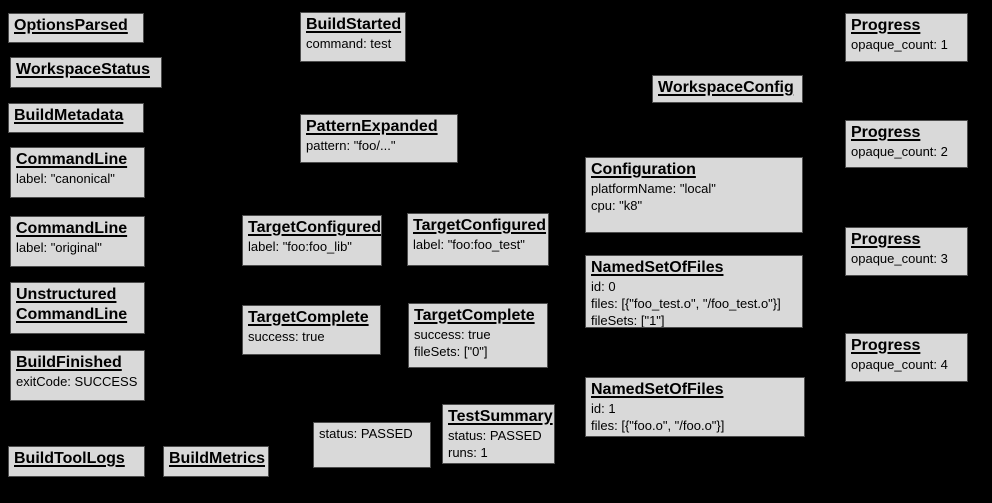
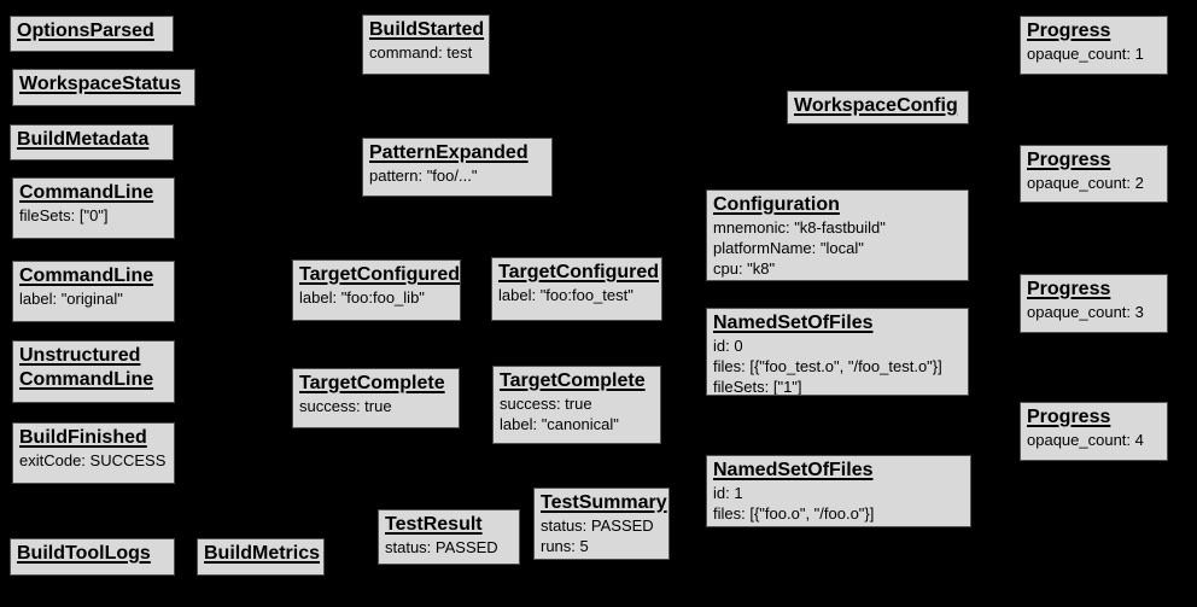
  OptionsParsed
  WorkspaceStatus
  BuildMetadata
  CommandLine
- label: "canonical"
+ fileSets: ["0"]
  CommandLine
  label: "original"
  Unstructured
  CommandLine
  BuildFinished
  exitCode: SUCCESS
  BuildToolLogs
  BuildMetrics
  BuildStarted
  command: test
  PatternExpanded
  pattern: "foo/..."
  TargetConfigured
  label: "foo:foo_lib"
  TargetConfigured
  label: "foo:foo_test"
  TargetComplete
  success: true
  TargetComplete
  success: true
- fileSets: ["0"]
+ label: "canonical"
+ TestResult
  status: PASSED
  TestSummary
  status: PASSED
- runs: 1
+ runs: 5
  WorkspaceConfig
  Configuration
+ mnemonic: "k8-fastbuild"
  platformName: "local"
  cpu: "k8"
  NamedSetOfFiles
  id: 0
  files: [{"foo_test.o", "/foo_test.o"}]
  fileSets: ["1"]
  NamedSetOfFiles
  id: 1
  files: [{"foo.o", "/foo.o"}]
  Progress
  opaque_count: 1
  Progress
  opaque_count: 2
  Progress
  opaque_count: 3
  Progress
  opaque_count: 4
